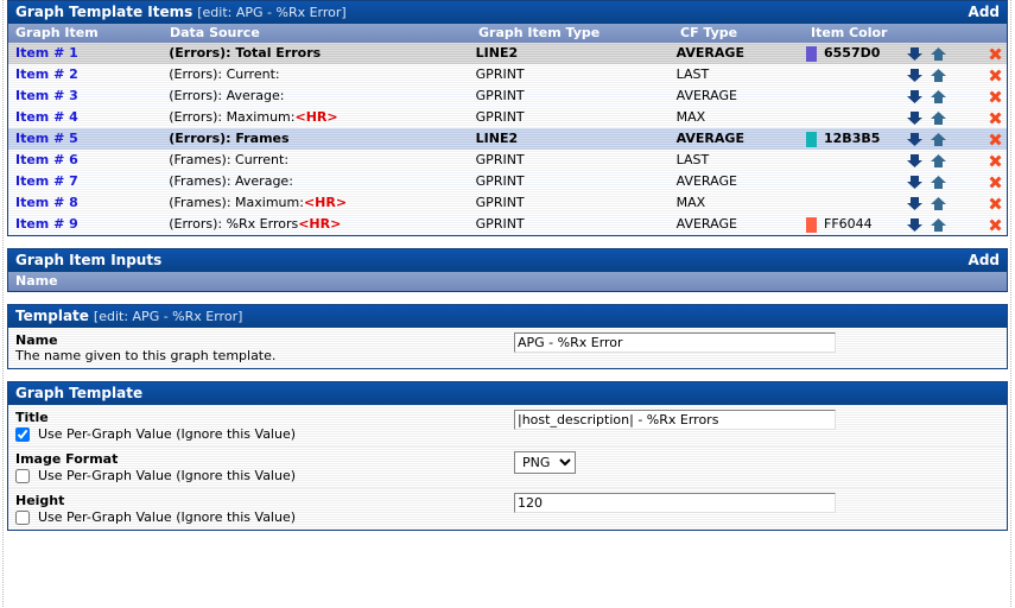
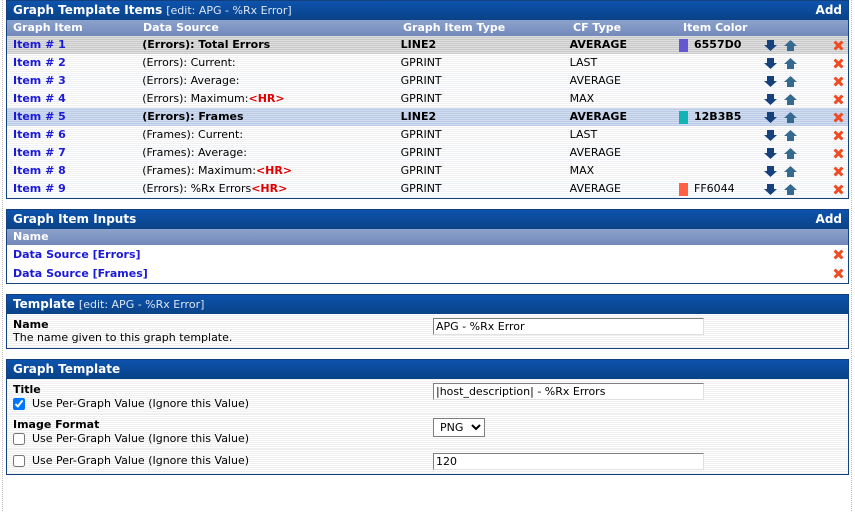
  Graph Template Items
  [edit: APG - %Rx Error]
  Add
  Graph Item
  Data Source
  Graph Item Type
  CF Type
  Item Color
  Item # 1
  (Errors): Total Errors
  LINE2
  AVERAGE
  6557D0
  Item # 2
  (Errors): Current:
  GPRINT
  LAST
  Item # 3
  (Errors): Average:
  GPRINT
  AVERAGE
  Item # 4
  (Errors): Maximum:
  <HR>
  GPRINT
  MAX
  Item # 5
  (Errors): Frames
  LINE2
  AVERAGE
  12B3B5
  Item # 6
  (Frames): Current:
  GPRINT
  LAST
  Item # 7
  (Frames): Average:
  GPRINT
  AVERAGE
  Item # 8
  (Frames): Maximum:
  <HR>
  GPRINT
  MAX
  Item # 9
  (Errors): %Rx Errors
  <HR>
  GPRINT
  AVERAGE
  FF6044
  Graph Item Inputs
  Add
  Name
+ Data Source [Errors]
+ Data Source [Frames]
  Template
  [edit: APG - %Rx Error]
  Name
  The name given to this graph template.
  APG - %Rx Error
  Graph Template
  Title
  Use Per-Graph Value (Ignore this Value)
  |host_description| - %Rx Errors
  Image Format
  Use Per-Graph Value (Ignore this Value)
  PNG
- Height
  Use Per-Graph Value (Ignore this Value)
  120
